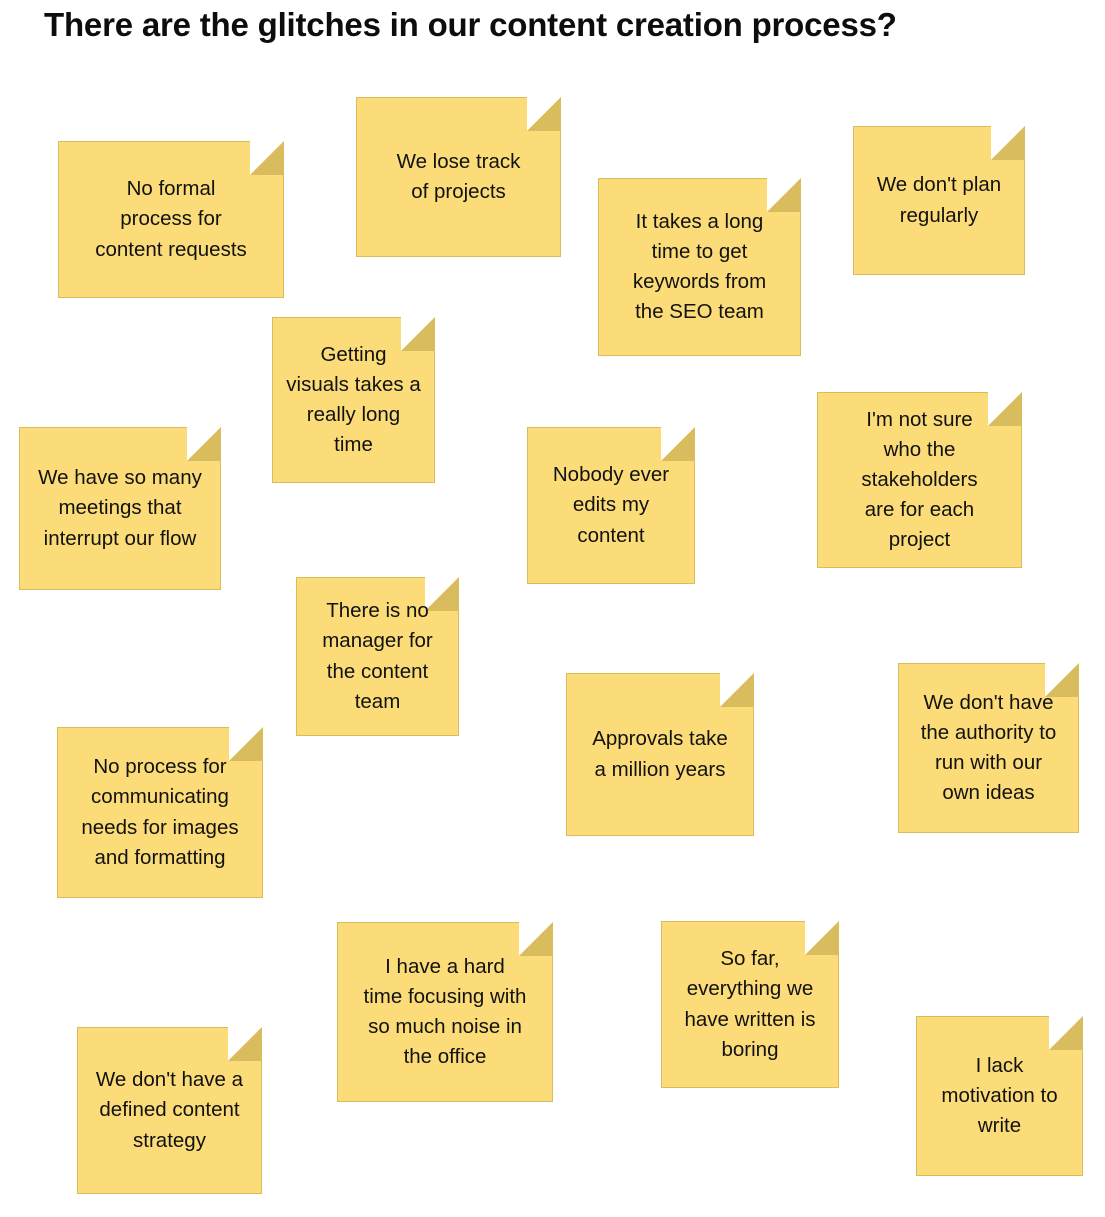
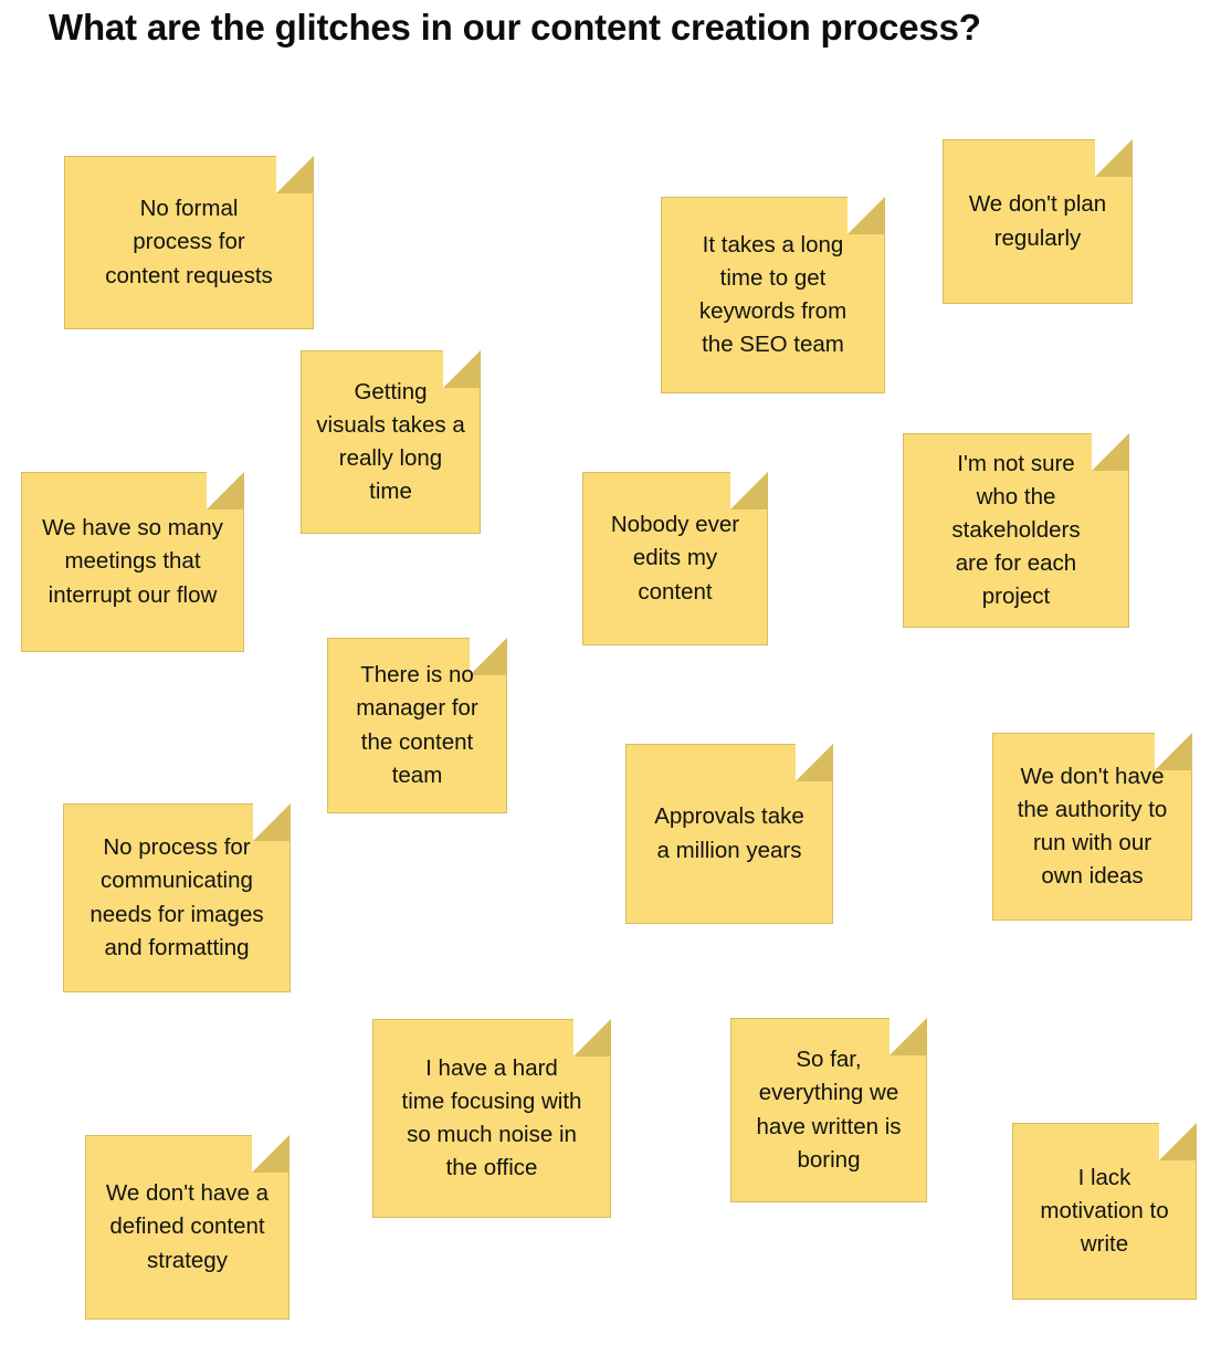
- There are the glitches in our content creation process?
+ What are the glitches in our content creation process?
  No formal
  process for
  content requests
- We lose track
- of projects
  It takes a long
  time to get
  keywords from
  the SEO team
  We don't plan
  regularly
  Getting
  visuals takes a
  really long
  time
  We have so many
  meetings that
  interrupt our flow
  Nobody ever
  edits my
  content
  I'm not sure
  who the
  stakeholders
  are for each
  project
  There is no
  manager for
  the content
  team
  Approvals take
  a million years
  We don't have
  the authority to
  run with our
  own ideas
  No process for
  communicating
  needs for images
  and formatting
  I have a hard
  time focusing with
  so much noise in
  the office
  So far,
  everything we
  have written is
  boring
  We don't have a
  defined content
  strategy
  I lack
  motivation to
  write
